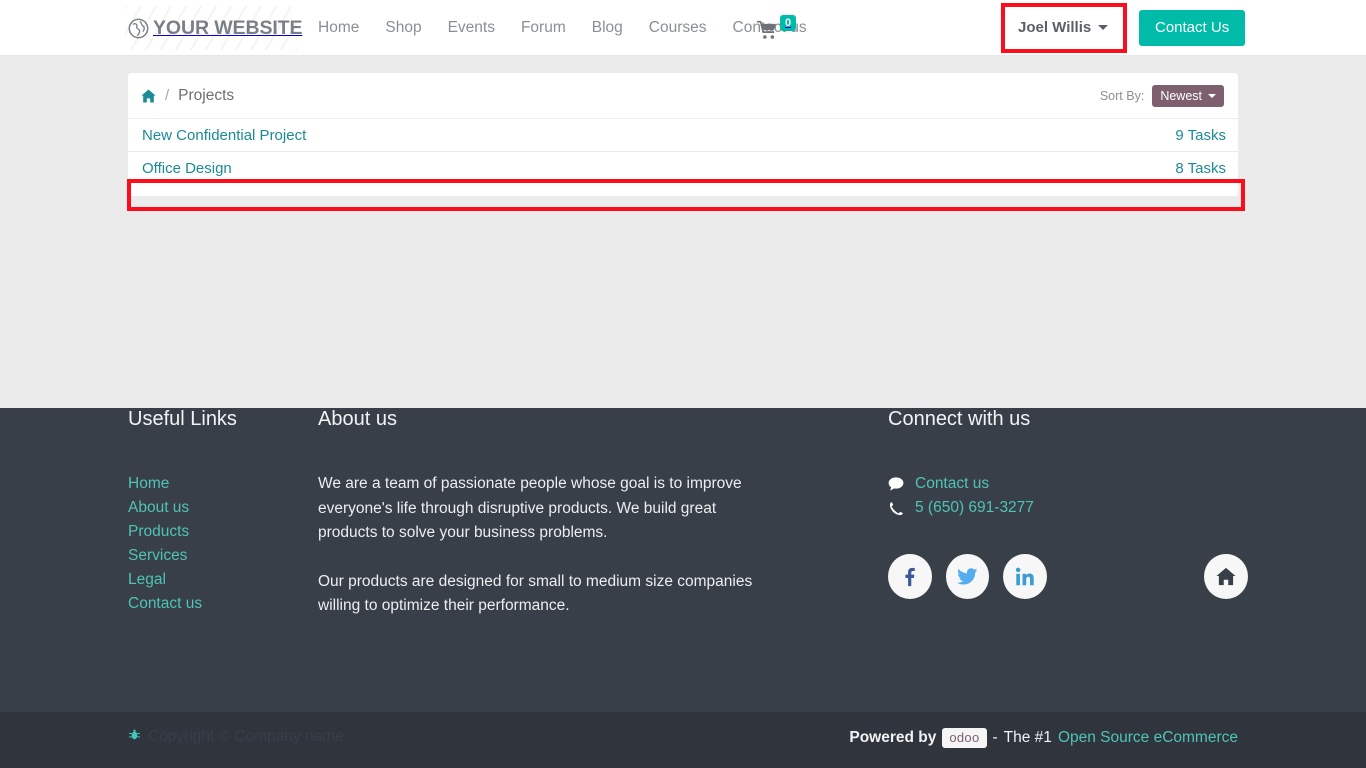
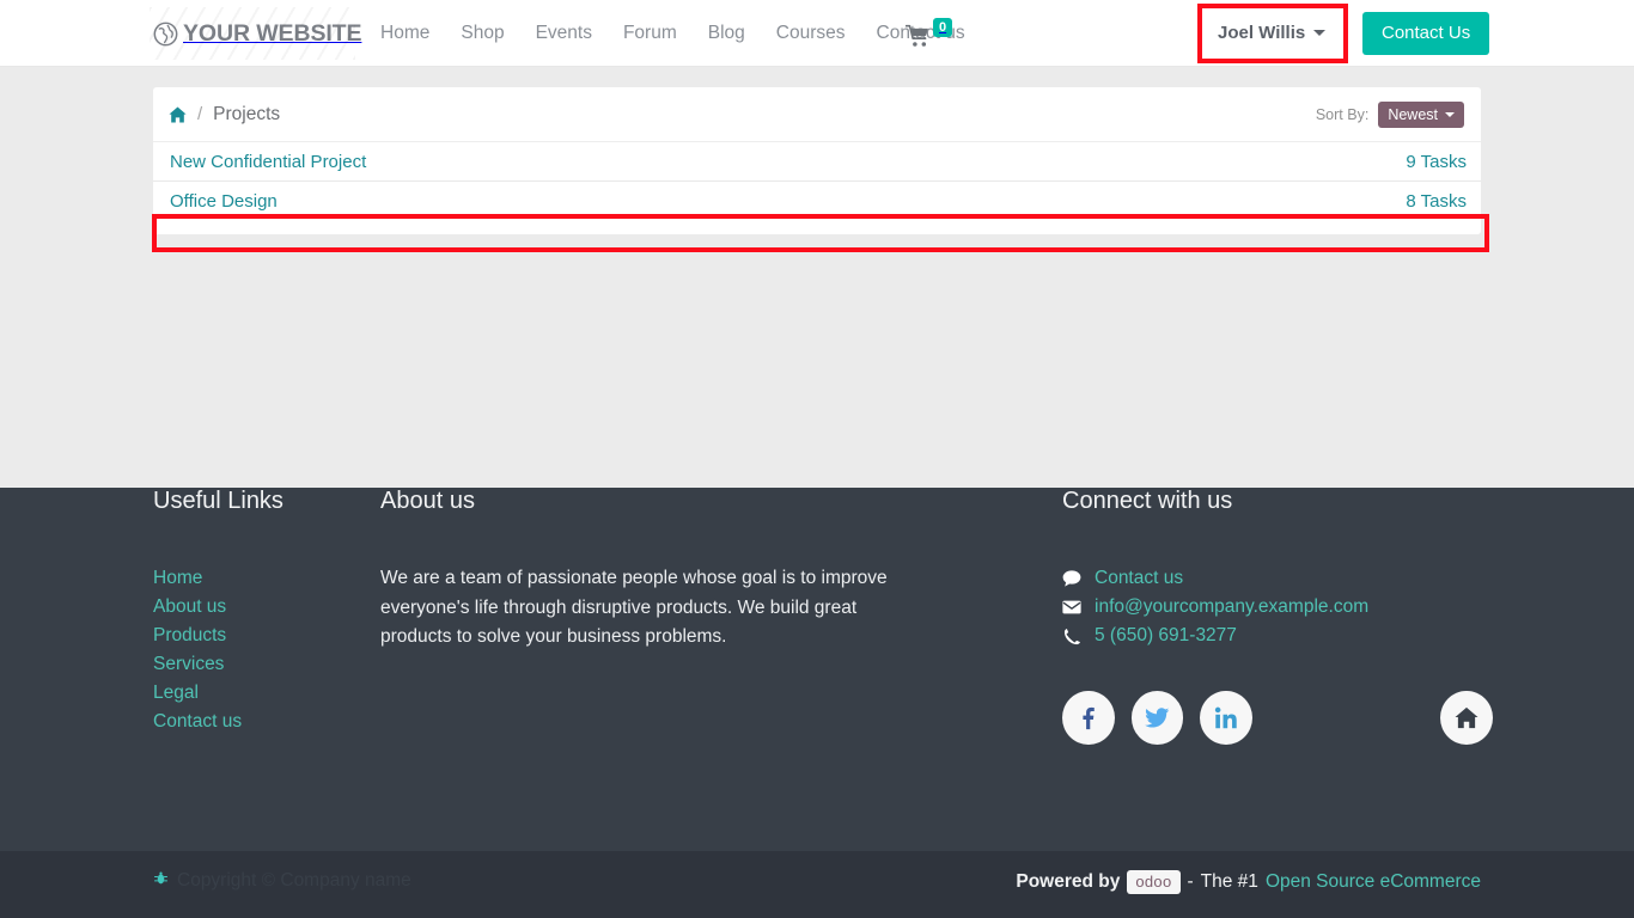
  Home
  Shop
  Events
  Forum
  Blog
  Courses
  0
  Joel Willis
  Contact Us
  /
  Projects
  Sort By:
  Newest
  New Confidential Project
  9 Tasks
  Office Design
  8 Tasks
  Useful Links
  Home
  About us
  Products
  Services
  Legal
  Contact us
  About us
  We are a team of passionate people whose goal is to improve everyone's life through disruptive products. We build great products to solve your business problems.
- Our products are designed for small to medium size companies willing to optimize their performance.
  Connect with us
  Contact us
+ info@yourcompany.example.com
  5 (650) 691-3277
  Powered by
  odoo
  -
  The #1
  Open Source eCommerce
